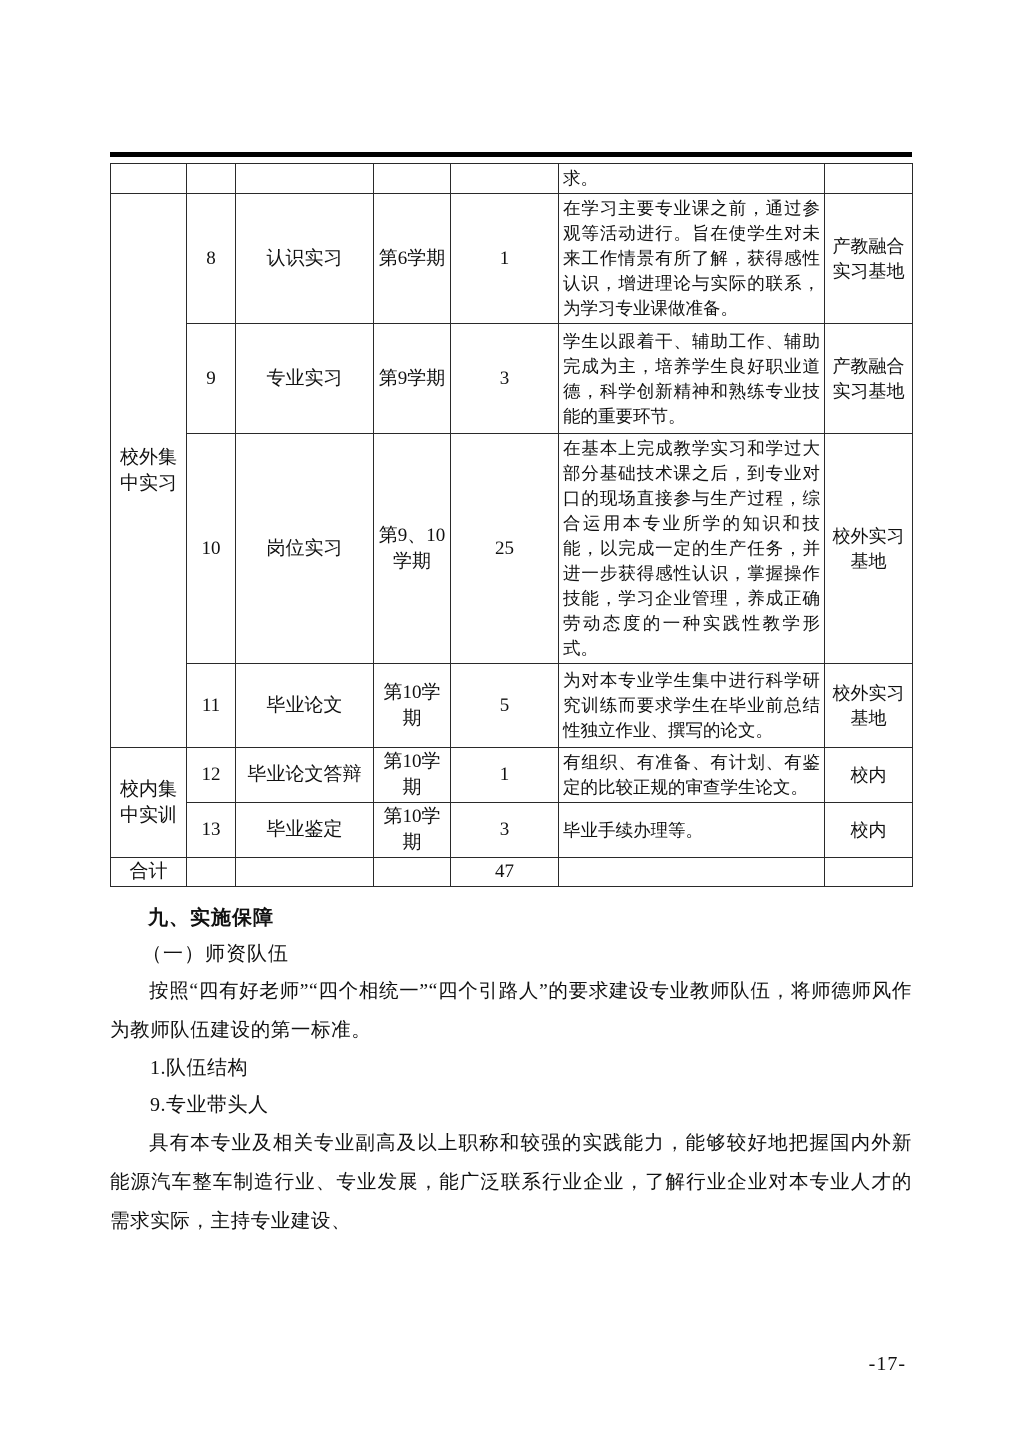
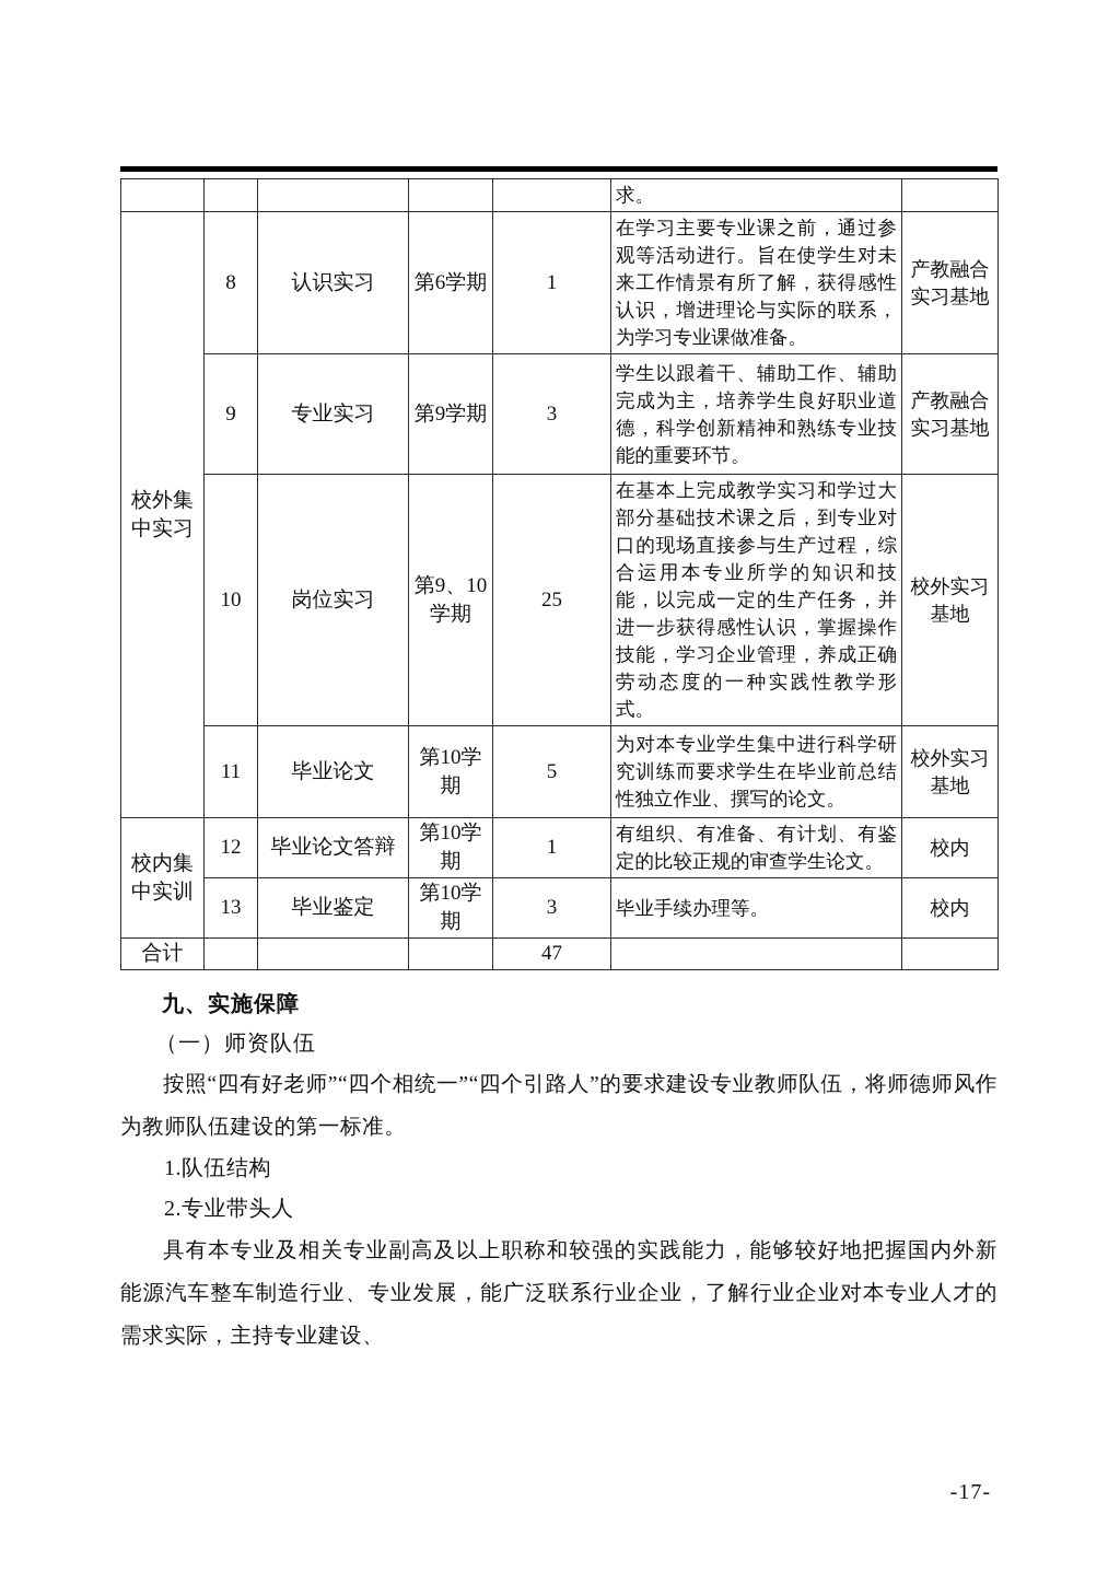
  					求。
  校外集中实习	8	认识实习	第6学期	1	在学习主要专业课之前，通过参观等活动进行。旨在使学生对未来工作情景有所了解，获得感性认识，增进理论与实际的联系，为学习专业课做准备。	产教融合实习基地
  9	专业实习	第9学期	3	学生以跟着干、辅助工作、辅助完成为主，培养学生良好职业道德，科学创新精神和熟练专业技能的重要环节。	产教融合实习基地
  10	岗位实习	第9、10学期	25	在基本上完成教学实习和学过大部分基础技术课之后，到专业对口的现场直接参与生产过程，综合运用本专业所学的知识和技能，以完成一定的生产任务，并进一步获得感性认识，掌握操作技能，学习企业管理，养成正确劳动态度的一种实践性教学形式。	校外实习基地
  11	毕业论文	第10学期	5	为对本专业学生集中进行科学研究训练而要求学生在毕业前总结性独立作业、撰写的论文。	校外实习基地
  校内集中实训	12	毕业论文答辩	第10学期	1	有组织、有准备、有计划、有鉴定的比较正规的审查学生论文。	校内
  13	毕业鉴定	第10学期	3	毕业手续办理等。	校内
  合计				47
  九、实施保障
  （一）师资队伍
  按照“四有好老师”“四个相统一”“四个引路人”的要求建设专业教师队伍，将师德师风作为教师队伍建设的第一标准。
  1.队伍结构
- 9.专业带头人
+ 2.专业带头人
  具有本专业及相关专业副高及以上职称和较强的实践能力，能够较好地把握国内外新能源汽车整车制造行业、专业发展，能广泛联系行业企业，了解行业企业对本专业人才的需求实际，主持专业建设、
  -17-
